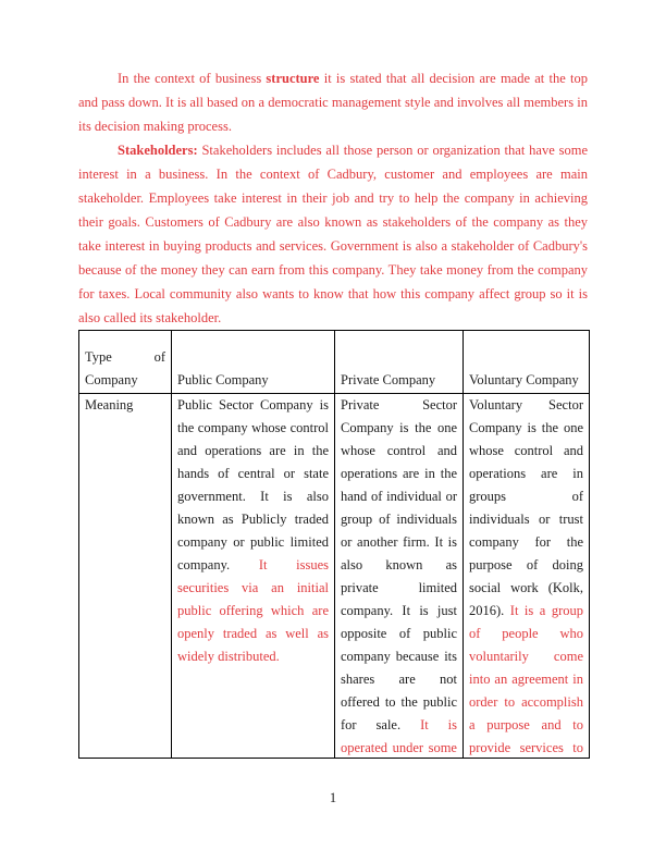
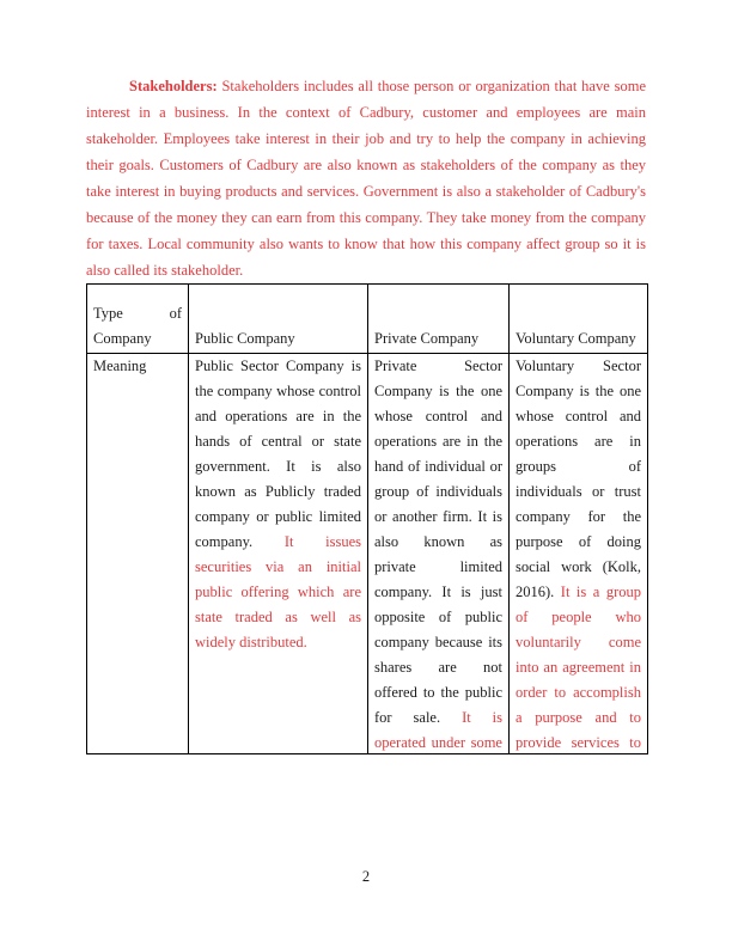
- In the context of business structure it is stated that all decision are made at the top and pass down. It is all based on a democratic management style and involves all members in its decision making process.
  Stakeholders: Stakeholders includes all those person or organization that have some interest in a business. In the context of Cadbury, customer and employees are main stakeholder. Employees take interest in their job and try to help the company in achieving their goals. Customers of Cadbury are also known as stakeholders of the company as they take interest in buying products and services. Government is also a stakeholder of Cadbury's because of the money they can earn from this company. They take money from the company for taxes. Local community also wants to know that how this company affect group so it is also called its stakeholder.
  Type of Company	Public Company	Private Company	Voluntary Company
- Meaning	Public Sector Company is the company whose control and operations are in the hands of central or state government. It is also known as Publicly traded company or public limited company. It issues securities via an initial public offering which are openly traded as well as widely distributed.	Private Sector Company is the one whose control and operations are in the hand of individual or group of individuals or another firm. It is also known as private limited company. It is just opposite of public company because its shares are not offered to the public for sale. It is operated under some	Voluntary Sector Company is the one whose control and operations are in groups of individuals or trust company for the purpose of doing social work (Kolk, 2016). It is a group of people who voluntarily come into an agreement in order to accomplish a purpose and to provide services to
+ Meaning	Public Sector Company is the company whose control and operations are in the hands of central or state government. It is also known as Publicly traded company or public limited company. It issues securities via an initial public offering which are state traded as well as widely distributed.	Private Sector Company is the one whose control and operations are in the hand of individual or group of individuals or another firm. It is also known as private limited company. It is just opposite of public company because its shares are not offered to the public for sale. It is operated under some	Voluntary Sector Company is the one whose control and operations are in groups of individuals or trust company for the purpose of doing social work (Kolk, 2016). It is a group of people who voluntarily come into an agreement in order to accomplish a purpose and to provide services to
- 1
+ 2
